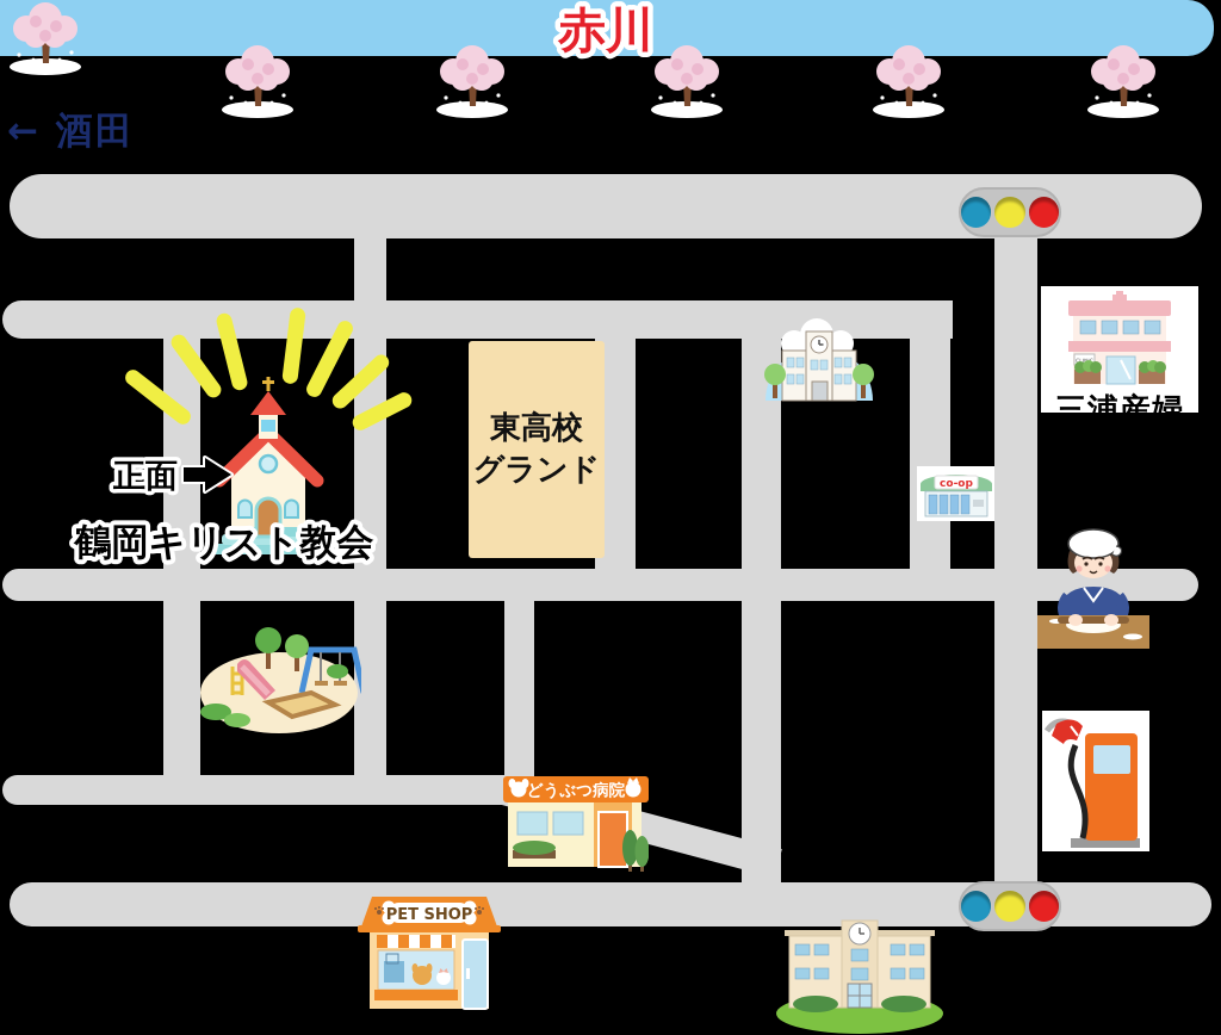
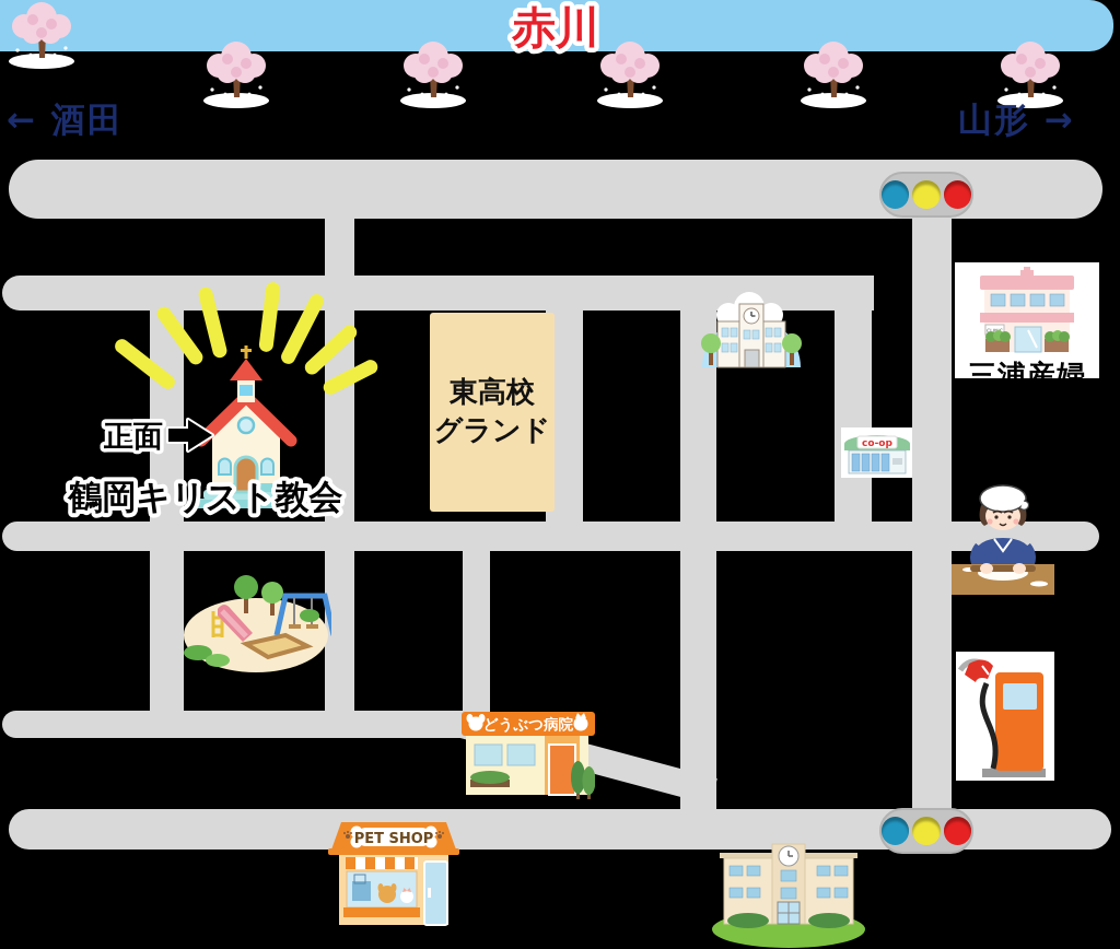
  赤川
  ← 酒田
+ 山形 →
  東高校
  グランド
  正面
  鶴岡キリスト教会
  三浦産婦
  co-op
  どうぶつ病院
  PET SHOP
